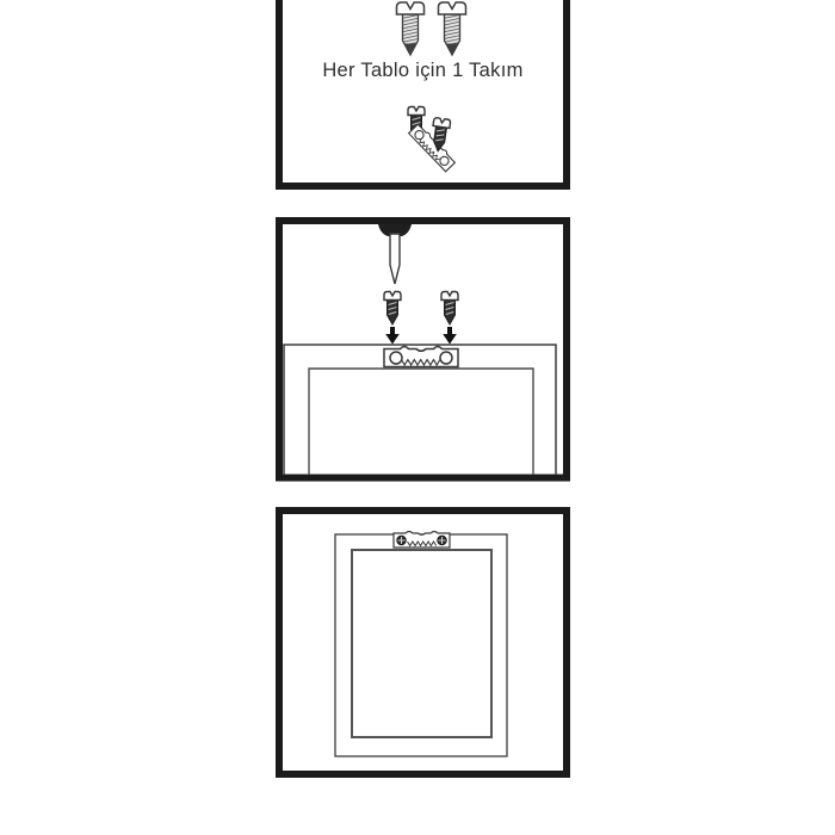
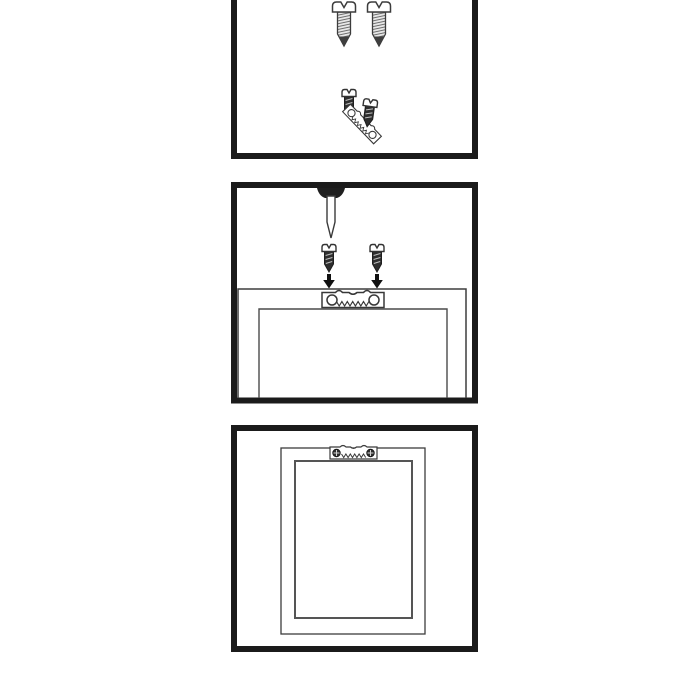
- Her Tablo için 1 Takım
